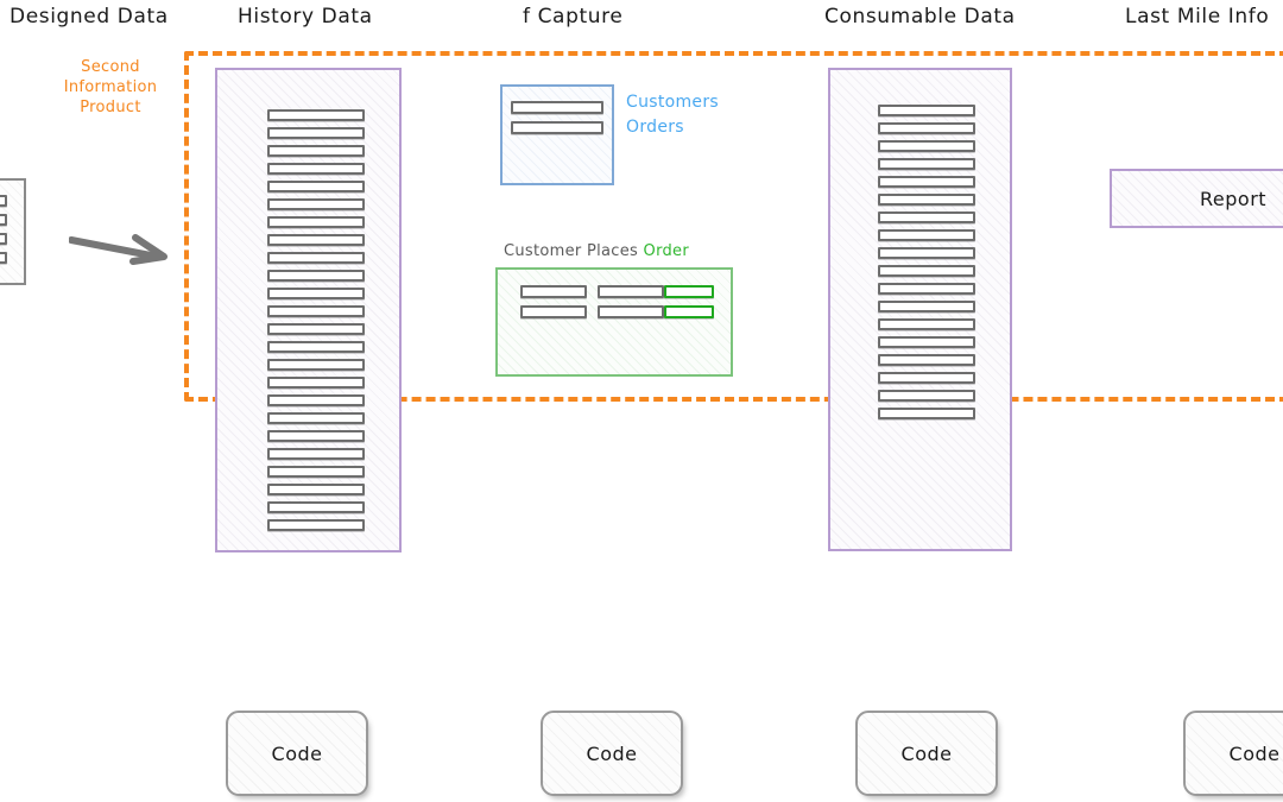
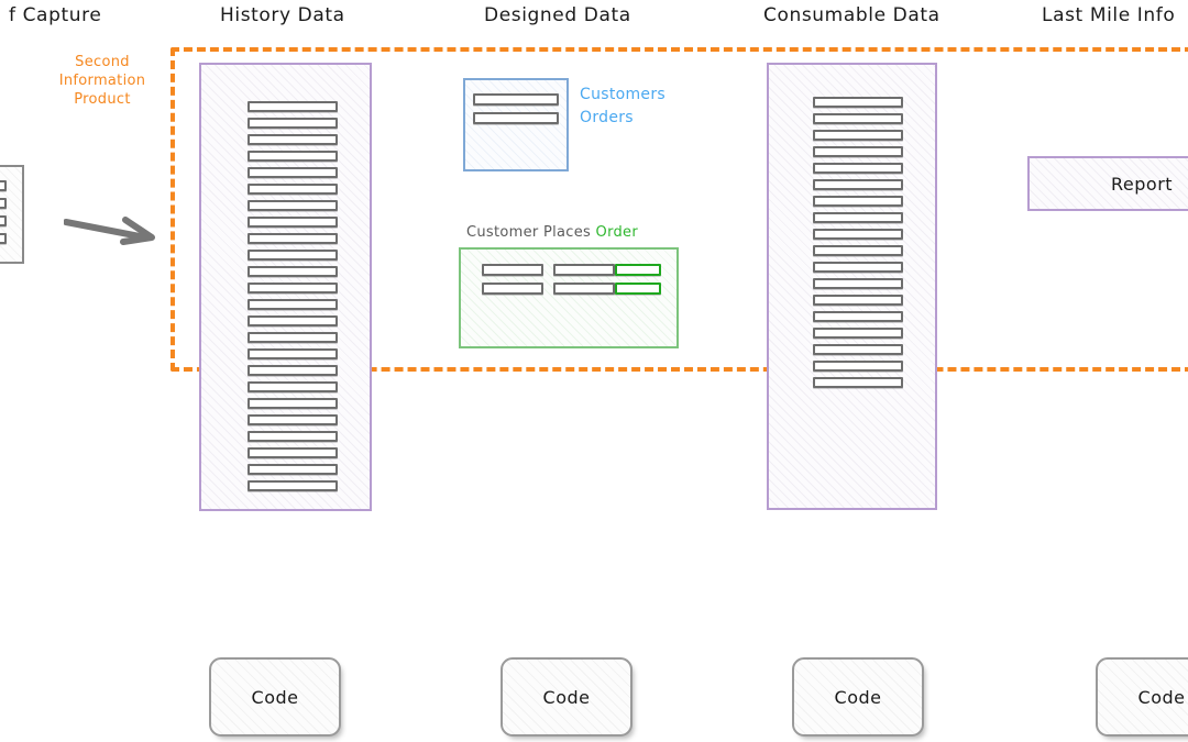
- Designed Data
+ f Capture
  History Data
- f Capture
+ Designed Data
  Consumable Data
  Last Mile Info
  Second
  Information
  Product
  Customers
  Orders
  Customer Places Order
  Report
  Code
  Code
  Code
  Code
